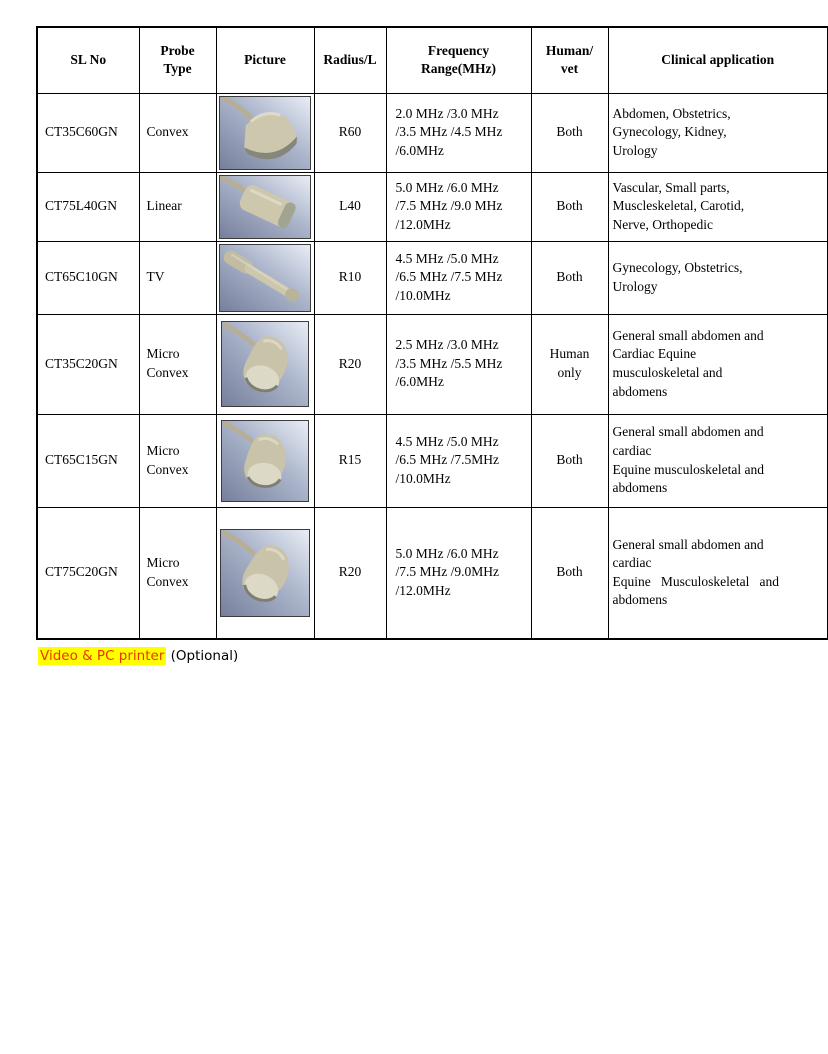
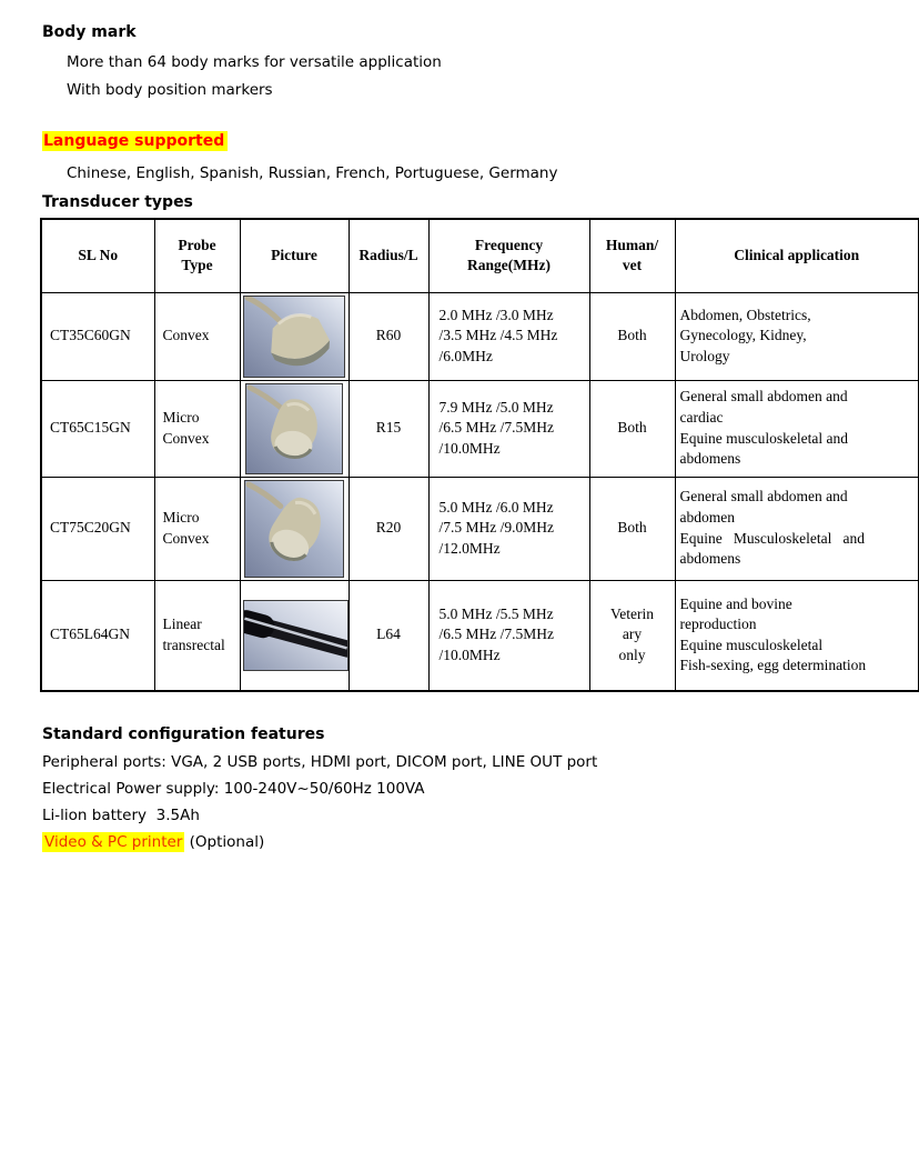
+ Body mark
+ More than 64 body marks for versatile application
+ With body position markers
+ Language supported
+ Chinese, English, Spanish, Russian, French, Portuguese, Germany
+ Transducer types
  SL No	Probe Type	Picture	Radius/L	Frequency Range(MHz)	Human/ vet	Clinical application
  CT35C60GN	Convex		R60	2.0 MHz /3.0 MHz /3.5 MHz /4.5 MHz /6.0MHz	Both	Abdomen, Obstetrics, Gynecology, Kidney, Urology
- CT75L40GN	Linear		L40	5.0 MHz /6.0 MHz /7.5 MHz /9.0 MHz /12.0MHz	Both	Vascular, Small parts, Muscleskeletal, Carotid, Nerve, Orthopedic
- CT65C10GN	TV		R10	4.5 MHz /5.0 MHz /6.5 MHz /7.5 MHz /10.0MHz	Both	Gynecology, Obstetrics, Urology
- CT35C20GN	Micro Convex		R20	2.5 MHz /3.0 MHz /3.5 MHz /5.5 MHz /6.0MHz	Human only	General small abdomen and Cardiac Equine musculoskeletal and abdomens
- CT65C15GN	Micro Convex		R15	4.5 MHz /5.0 MHz /6.5 MHz /7.5MHz /10.0MHz	Both	General small abdomen and cardiac Equine musculoskeletal and abdomens
+ CT65C15GN	Micro Convex		R15	7.9 MHz /5.0 MHz /6.5 MHz /7.5MHz /10.0MHz	Both	General small abdomen and cardiac Equine musculoskeletal and abdomens
- CT75C20GN	Micro Convex		R20	5.0 MHz /6.0 MHz /7.5 MHz /9.0MHz /12.0MHz	Both	General small abdomen and cardiac Equine Musculoskeletal and abdomens
+ CT75C20GN	Micro Convex		R20	5.0 MHz /6.0 MHz /7.5 MHz /9.0MHz /12.0MHz	Both	General small abdomen and abdomen Equine Musculoskeletal and abdomens
+ CT65L64GN	Linear transrectal		L64	5.0 MHz /5.5 MHz /6.5 MHz /7.5MHz /10.0MHz	Veterin ary only	Equine and bovine reproduction Equine musculoskeletal Fish-sexing, egg determination
+ Standard configuration features
+ Peripheral ports: VGA, 2 USB ports, HDMI port, DICOM port, LINE OUT port
+ Electrical Power supply: 100-240V~50/60Hz 100VA
+ Li-lion battery 3.5Ah
  Video & PC printer (Optional)
